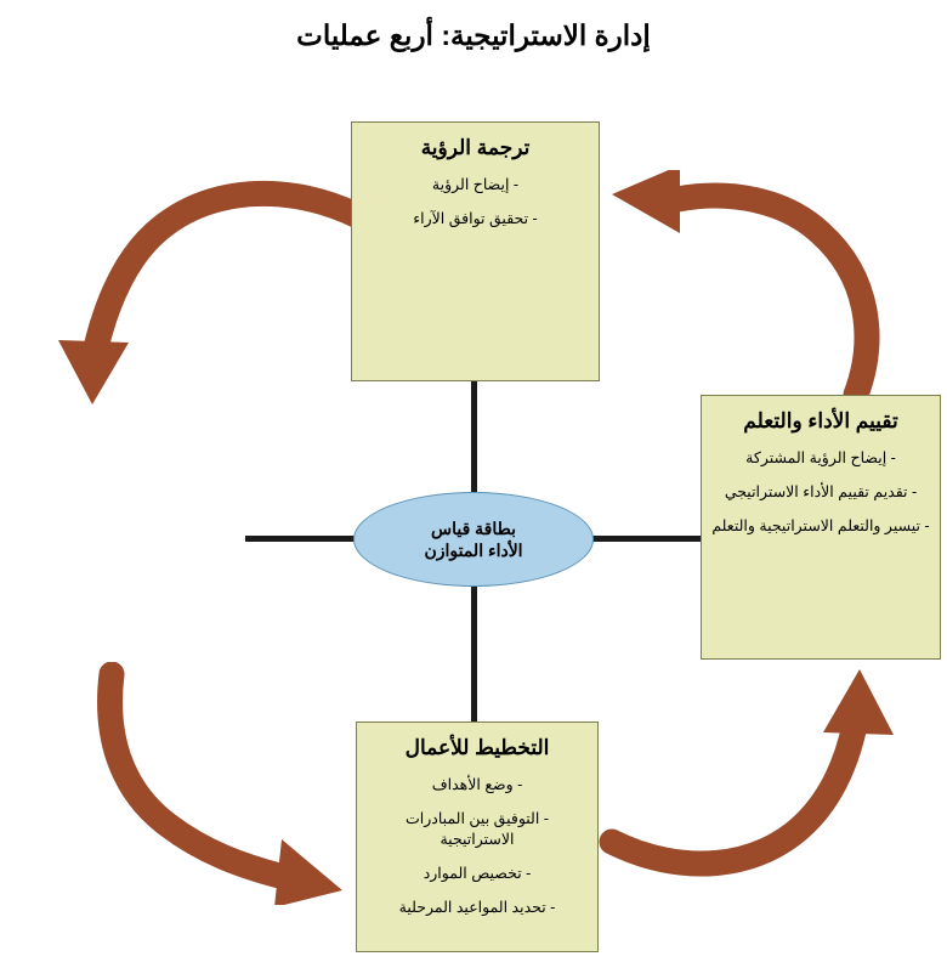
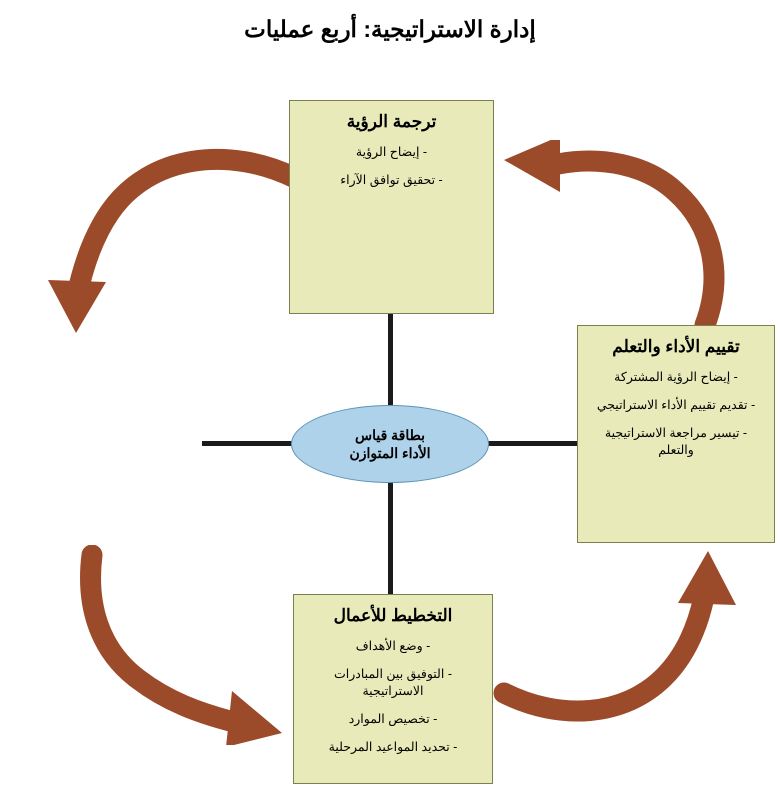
  إدارة الاستراتيجية: أربع عمليات
  ترجمة الرؤية
  - إيضاح الرؤية
  - تحقيق توافق الآراء
  تقييم الأداء والتعلم
  - إيضاح الرؤية المشتركة
  - تقديم تقييم الأداء الاستراتيجي
- - تيسير والتعلم الاستراتيجية والتعلم
+ - تيسير مراجعة الاستراتيجية والتعلم
  التخطيط للأعمال
  - وضع الأهداف
  - التوفيق بين المبادرات الاستراتيجية
  - تخصيص الموارد
  - تحديد المواعيد المرحلية
  بطاقة قياس
  الأداء المتوازن
